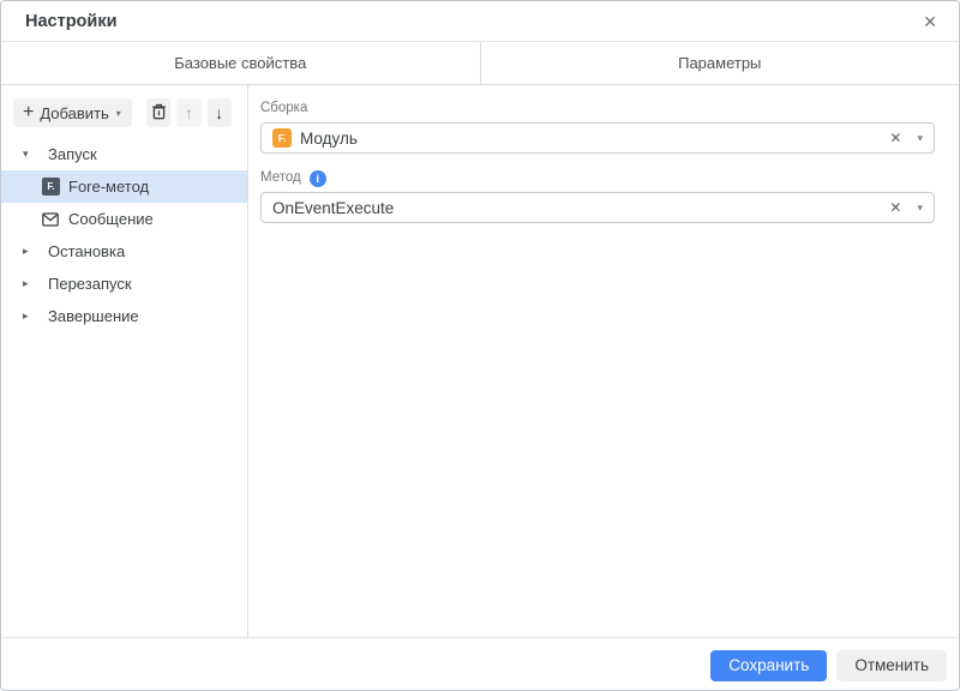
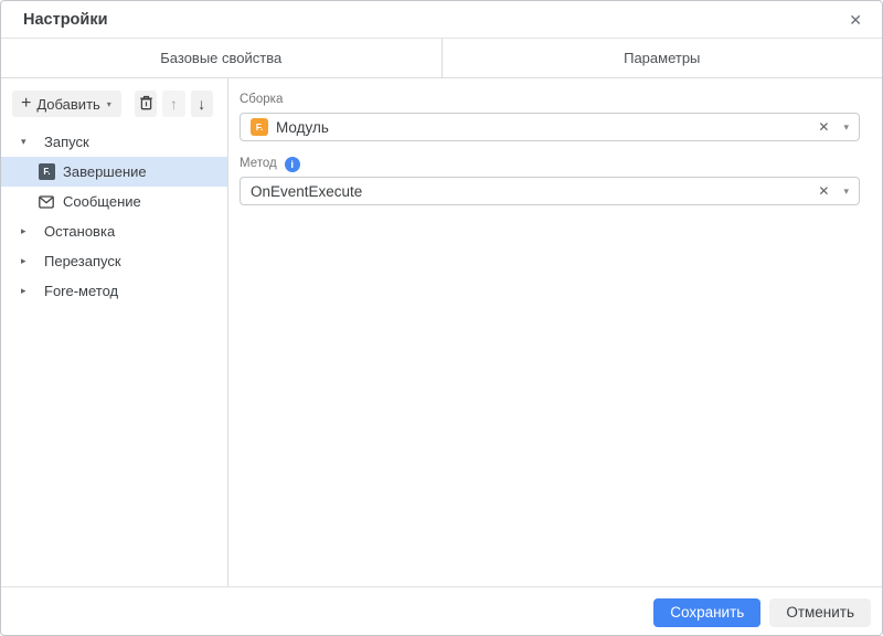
  Настройки
  ✕
  Базовые свойства
  Параметры
  +
  Добавить
  ▾
  ↑
  ↓
  ▾
  Запуск
  F.
- Fore-метод
+ Завершение
  Сообщение
  ▸
  Остановка
  ▸
  Перезапуск
  ▸
- Завершение
+ Fore-метод
  Сборка
  F.
  Модуль
  ✕
  ▾
  Метод
  i
  OnEventExecute
  ✕
  ▾
  Сохранить
  Отменить
